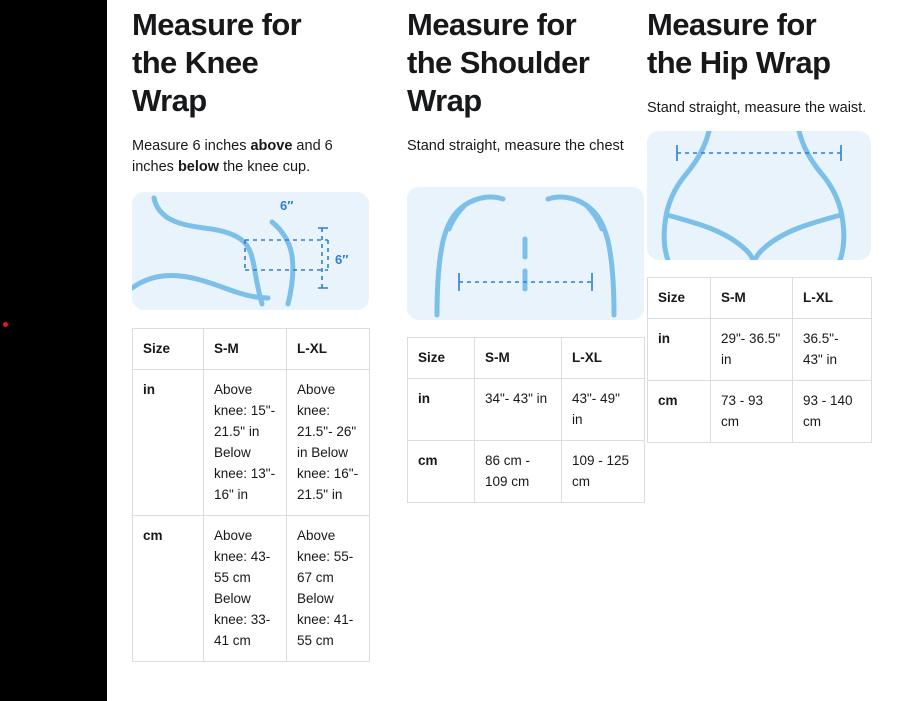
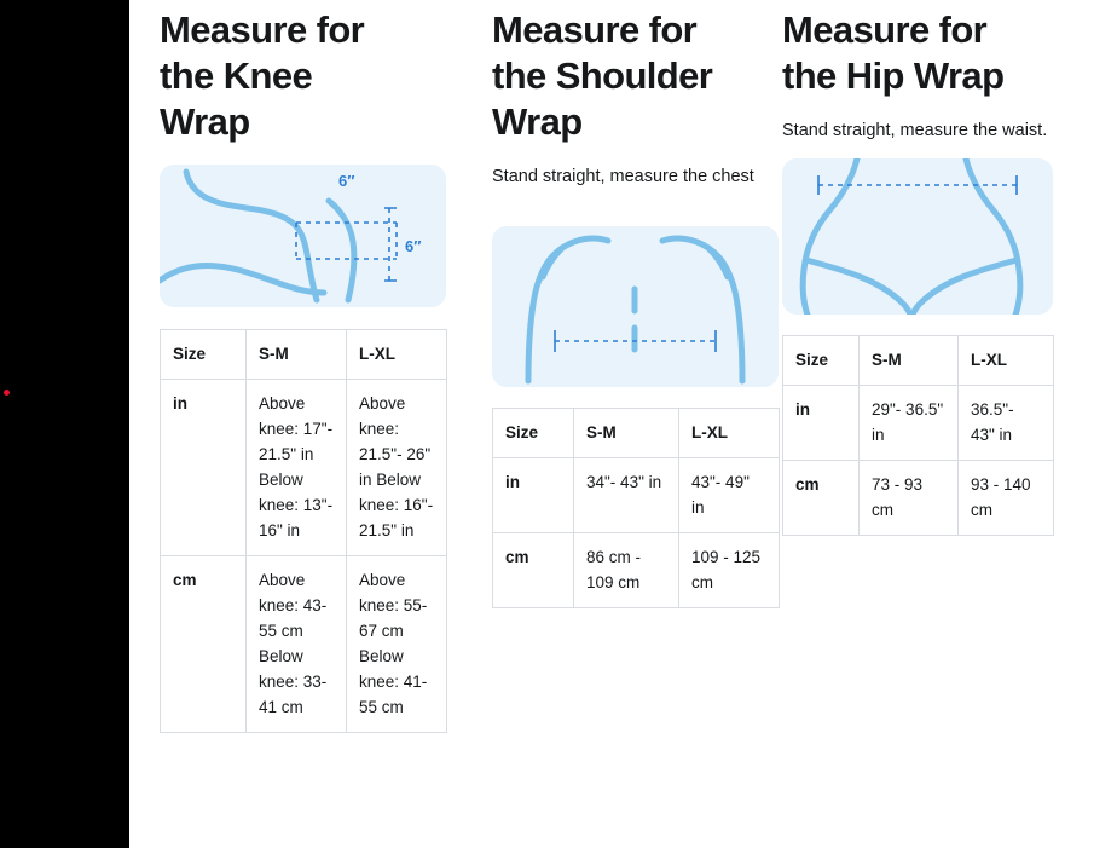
  Measure for the Knee Wrap
- Measure 6 inches above and 6 inches below the knee cup.
  6″
  6″
  Size	S-M	L-XL
- in	Above knee: 15"- 21.5" in Below knee: 13"- 16" in	Above knee: 21.5"- 26" in Below knee: 16"- 21.5" in
+ in	Above knee: 17"- 21.5" in Below knee: 13"- 16" in	Above knee: 21.5"- 26" in Below knee: 16"- 21.5" in
  cm	Above knee: 43- 55 cm Below knee: 33- 41 cm	Above knee: 55- 67 cm Below knee: 41- 55 cm
  Measure for the Shoulder Wrap
  Stand straight, measure the chest
  Size	S-M	L-XL
  in	34"- 43" in	43"- 49" in
  cm	86 cm - 109 cm	109 - 125 cm
  Measure for the Hip Wrap
  Stand straight, measure the waist.
  Size	S-M	L-XL
  in	29"- 36.5" in	36.5"- 43" in
  cm	73 - 93 cm	93 - 140 cm
